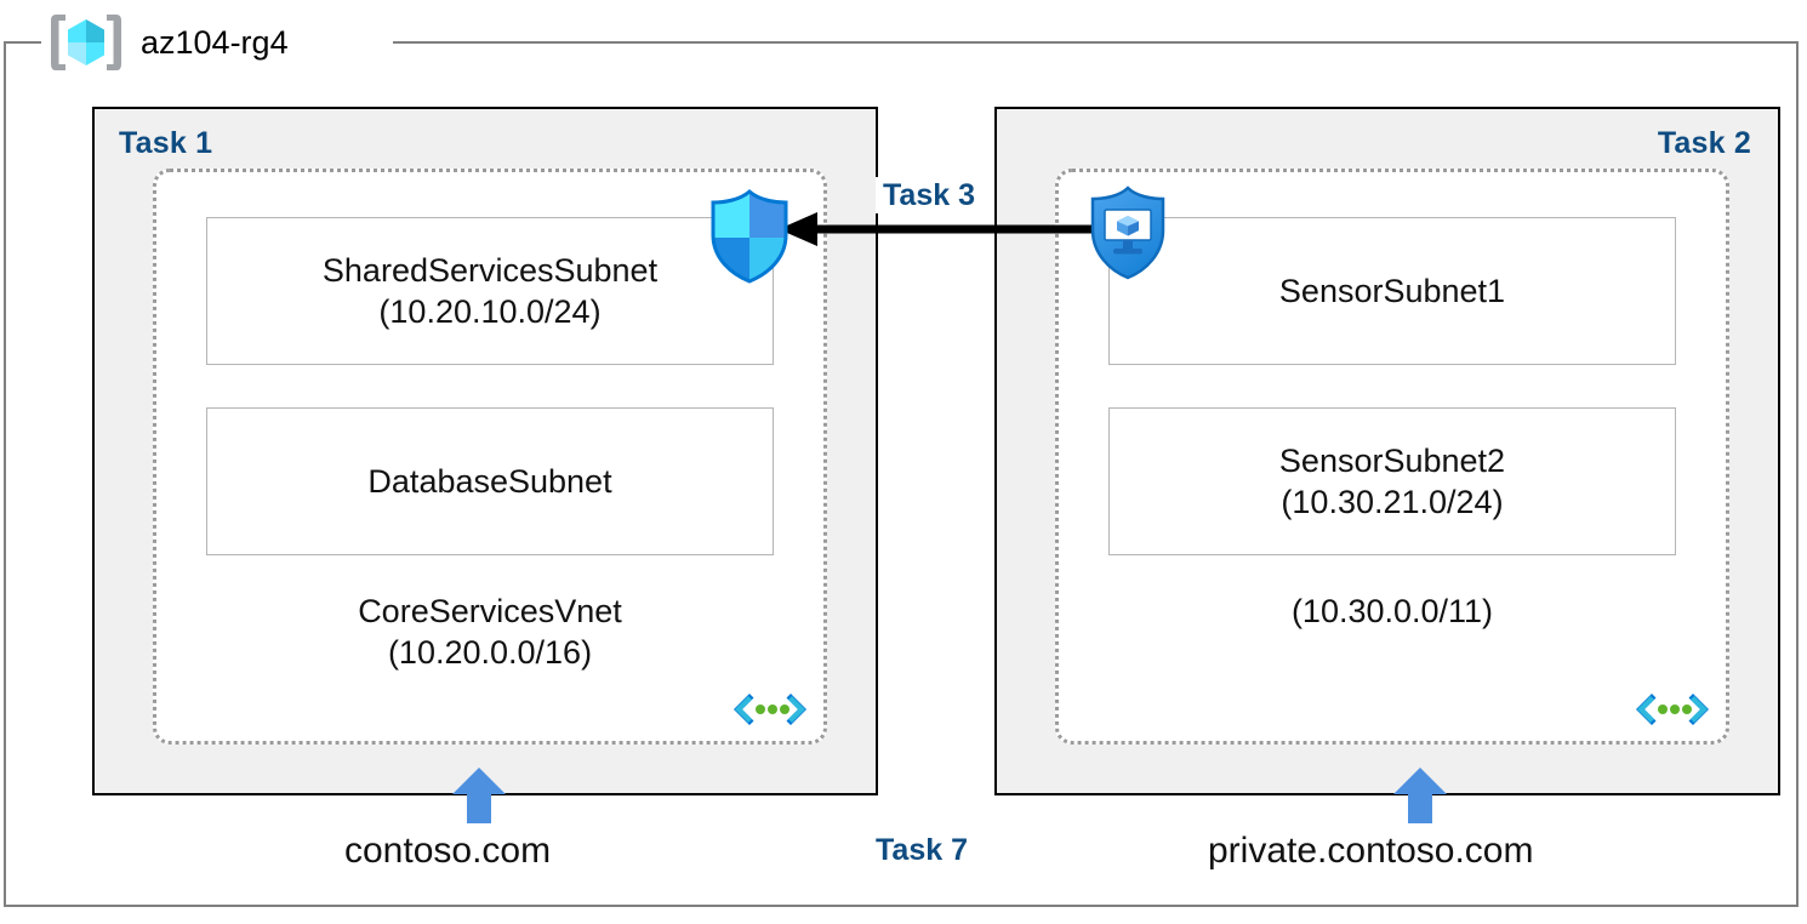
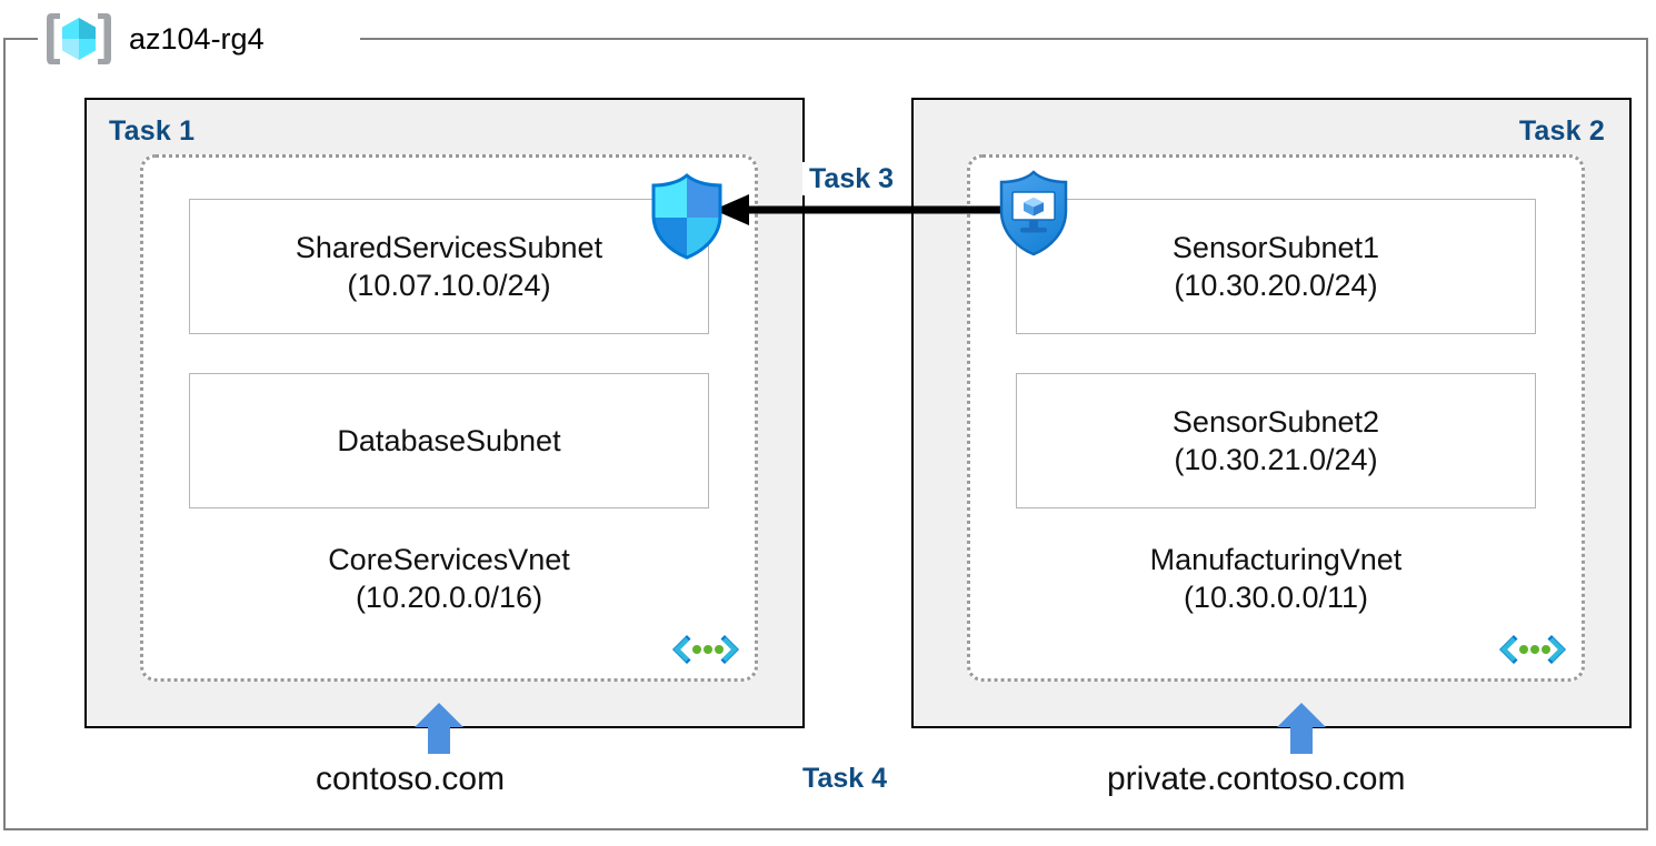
  az104-rg4
  Task 1
  SharedServicesSubnet
- (10.20.10.0/24)
+ (10.07.10.0/24)
  DatabaseSubnet
  CoreServicesVnet
  (10.20.0.0/16)
  Task 2
  SensorSubnet1
+ (10.30.20.0/24)
  SensorSubnet2
  (10.30.21.0/24)
+ ManufacturingVnet
  (10.30.0.0/11)
  Task 3
  contoso.com
  private.contoso.com
- Task 7
+ Task 4
